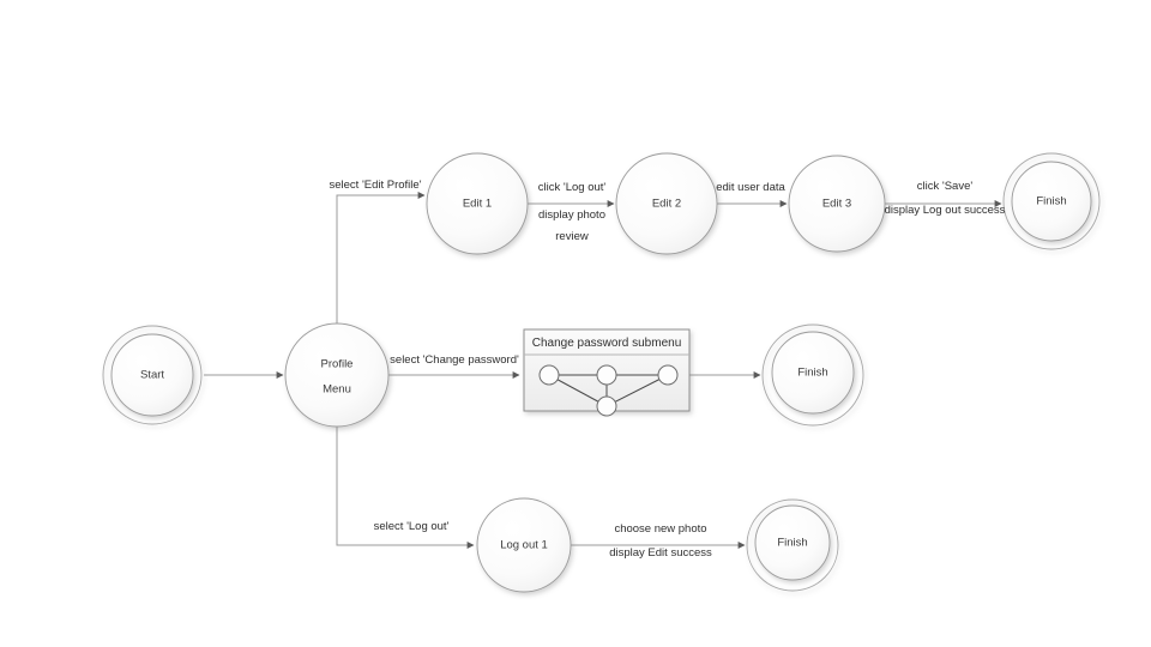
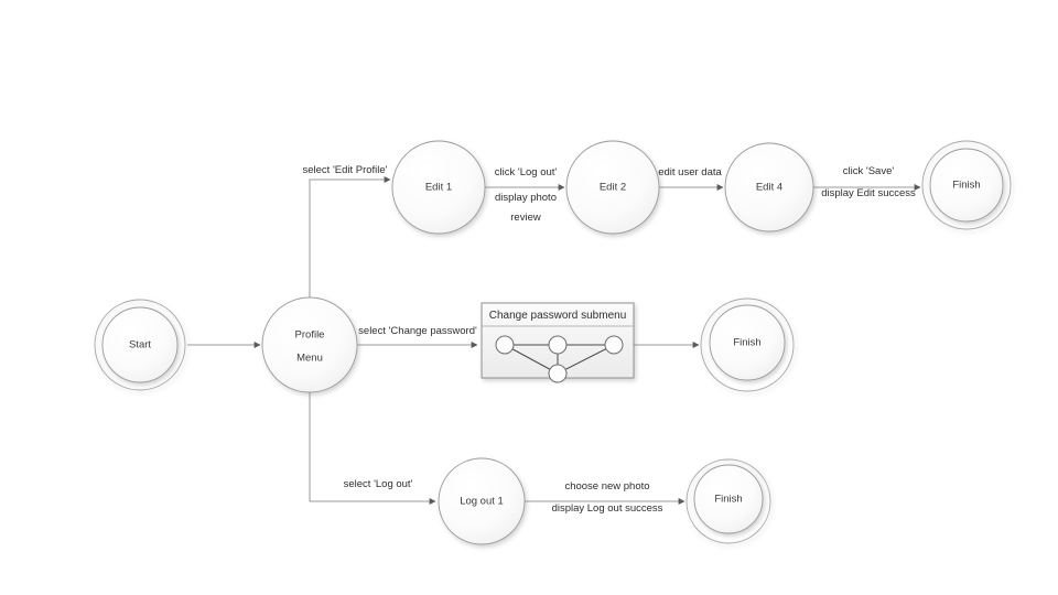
  Start
  Profile
  Menu
  Edit 1
  Edit 2
- Edit 3
+ Edit 4
  Finish
  Finish
  Log out 1
  Finish
  Change password submenu
  select 'Edit Profile'
  click 'Log out'
  display photo
  review
  edit user data
  click 'Save'
- display Log out success
+ display Edit success
  select 'Change password'
  select 'Log out'
  choose new photo
- display Edit success
+ display Log out success
